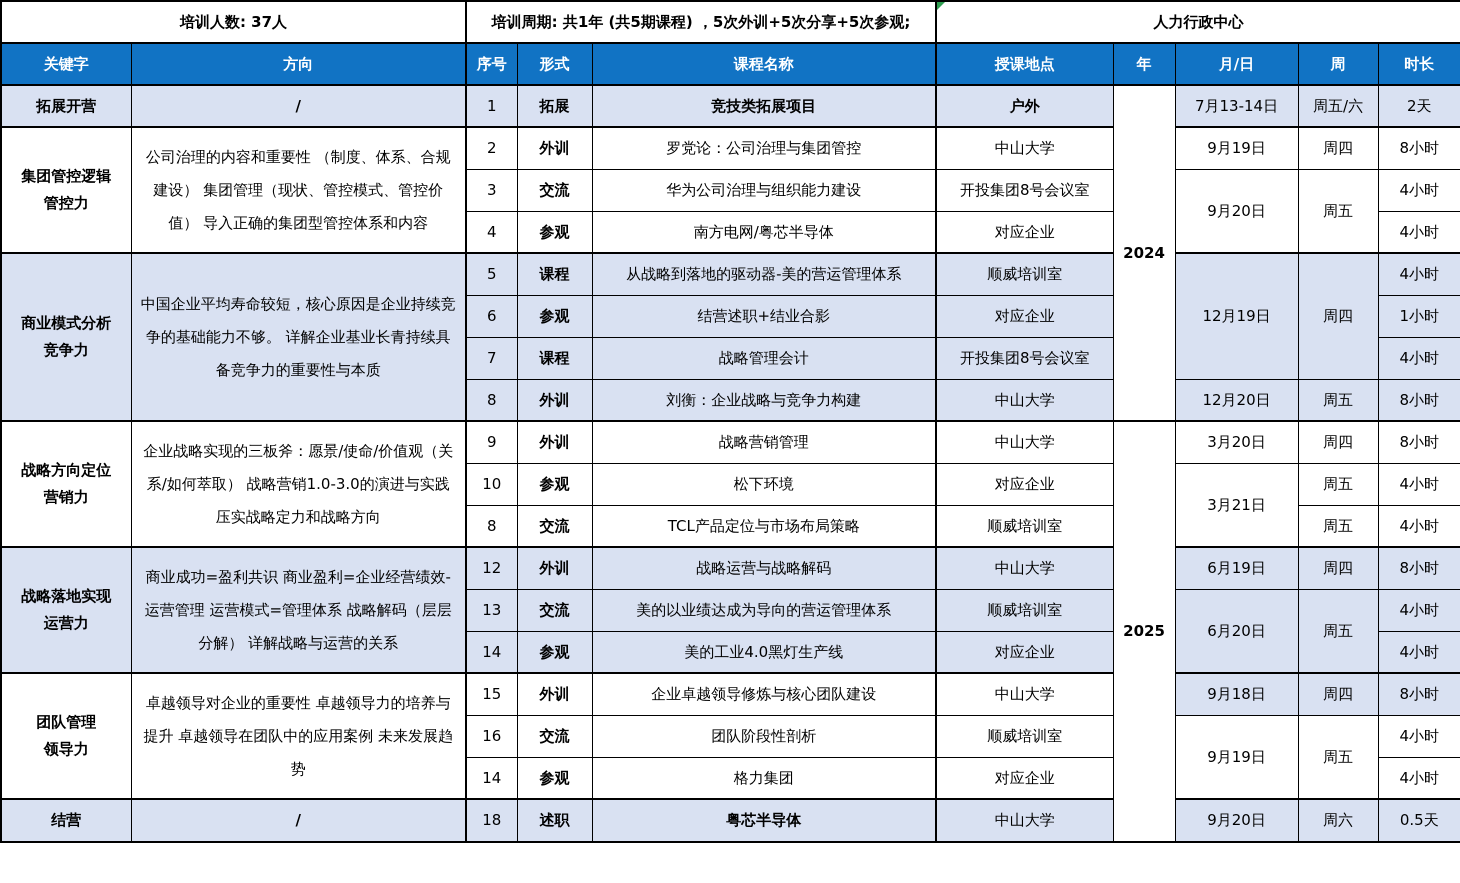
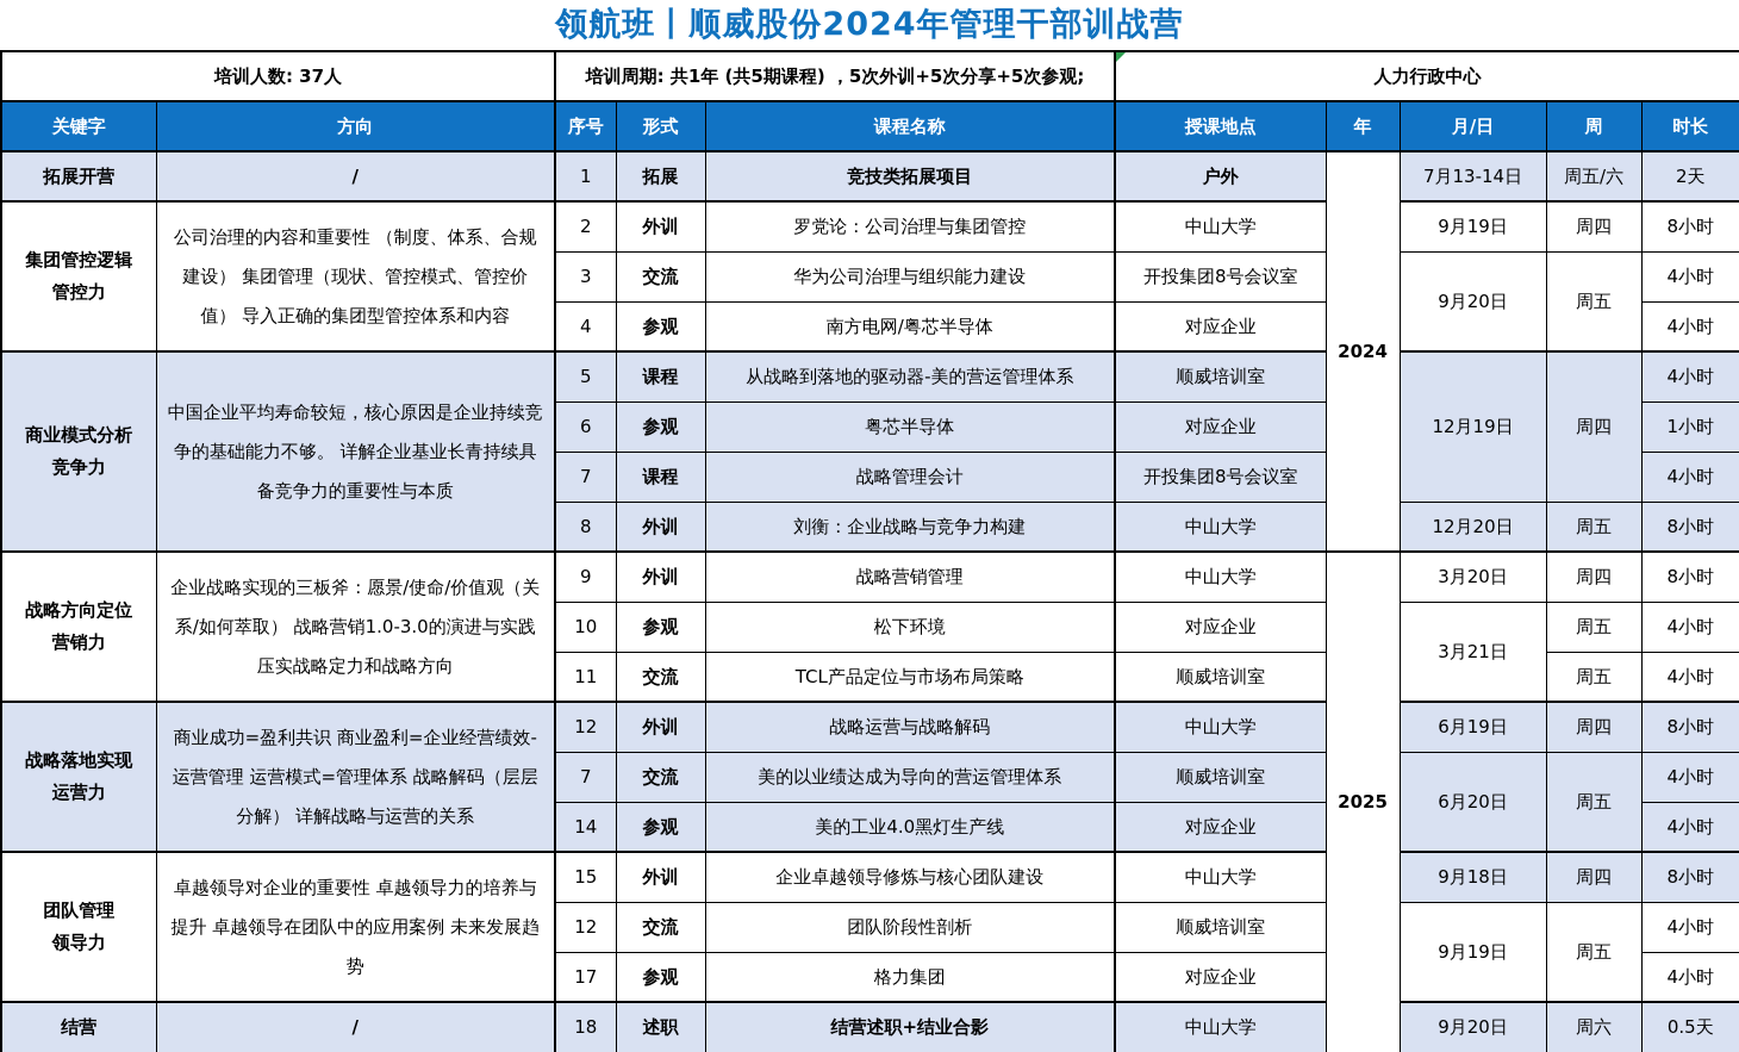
+ 领航班丨顺威股份2024年管理干部训战营
  培训人数: 37人	培训周期: 共1年 (共5期课程) ，5次外训+5次分享+5次参观;	人力行政中心
  关键字	方向	序号	形式	课程名称	授课地点	年	月/日	周	时长
  拓展开营	/	1	拓展	竞技类拓展项目	户外	2024	7月13-14日	周五/六	2天
  集团管控逻辑 管控力	公司治理的内容和重要性 （制度、体系、合规建设） 集团管理（现状、管控模式、管控价值） 导入正确的集团型管控体系和内容	2	外训	罗党论：公司治理与集团管控	中山大学	9月19日	周四	8小时
  3	交流	华为公司治理与组织能力建设	开投集团8号会议室	9月20日	周五	4小时
  4	参观	南方电网/粤芯半导体	对应企业	4小时
  商业模式分析 竞争力	中国企业平均寿命较短，核心原因是企业持续竞争的基础能力不够。 详解企业基业长青持续具备竞争力的重要性与本质	5	课程	从战略到落地的驱动器-美的营运管理体系	顺威培训室	12月19日	周四	4小时
- 6	参观	结营述职+结业合影	对应企业	1小时
+ 6	参观	粤芯半导体	对应企业	1小时
  7	课程	战略管理会计	开投集团8号会议室	4小时
  8	外训	刘衡：企业战略与竞争力构建	中山大学	12月20日	周五	8小时
  战略方向定位 营销力	企业战略实现的三板斧：愿景/使命/价值观（关系/如何萃取） 战略营销1.0-3.0的演进与实践 压实战略定力和战略方向	9	外训	战略营销管理	中山大学	2025	3月20日	周四	8小时
  10	参观	松下环境	对应企业	3月21日	周五	4小时
- 8	交流	TCL产品定位与市场布局策略	顺威培训室	周五	4小时
+ 11	交流	TCL产品定位与市场布局策略	顺威培训室	周五	4小时
  战略落地实现 运营力	商业成功=盈利共识 商业盈利=企业经营绩效-运营管理 运营模式=管理体系 战略解码（层层分解） 详解战略与运营的关系	12	外训	战略运营与战略解码	中山大学	6月19日	周四	8小时
- 13	交流	美的以业绩达成为导向的营运管理体系	顺威培训室	6月20日	周五	4小时
+ 7	交流	美的以业绩达成为导向的营运管理体系	顺威培训室	6月20日	周五	4小时
  14	参观	美的工业4.0黑灯生产线	对应企业	4小时
  团队管理 领导力	卓越领导对企业的重要性 卓越领导力的培养与提升 卓越领导在团队中的应用案例 未来发展趋势	15	外训	企业卓越领导修炼与核心团队建设	中山大学	9月18日	周四	8小时
- 16	交流	团队阶段性剖析	顺威培训室	9月19日	周五	4小时
+ 12	交流	团队阶段性剖析	顺威培训室	9月19日	周五	4小时
- 14	参观	格力集团	对应企业	4小时
+ 17	参观	格力集团	对应企业	4小时
- 结营	/	18	述职	粤芯半导体	中山大学	9月20日	周六	0.5天
+ 结营	/	18	述职	结营述职+结业合影	中山大学	9月20日	周六	0.5天
